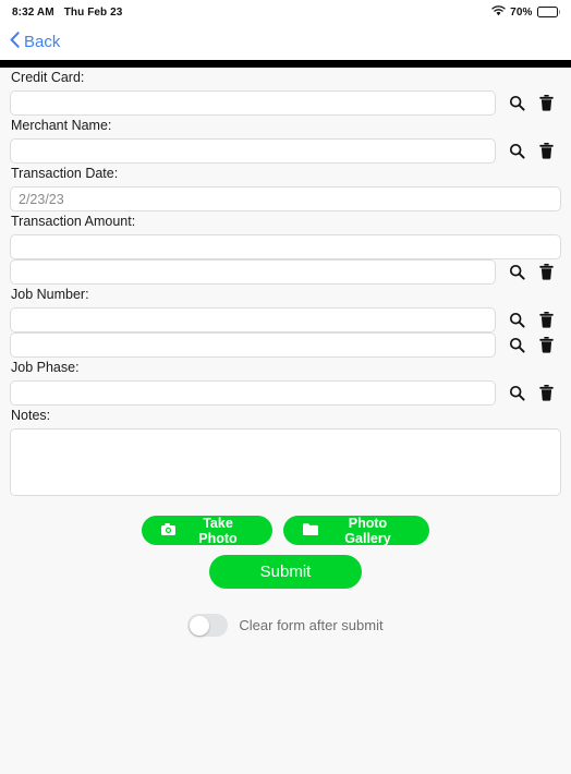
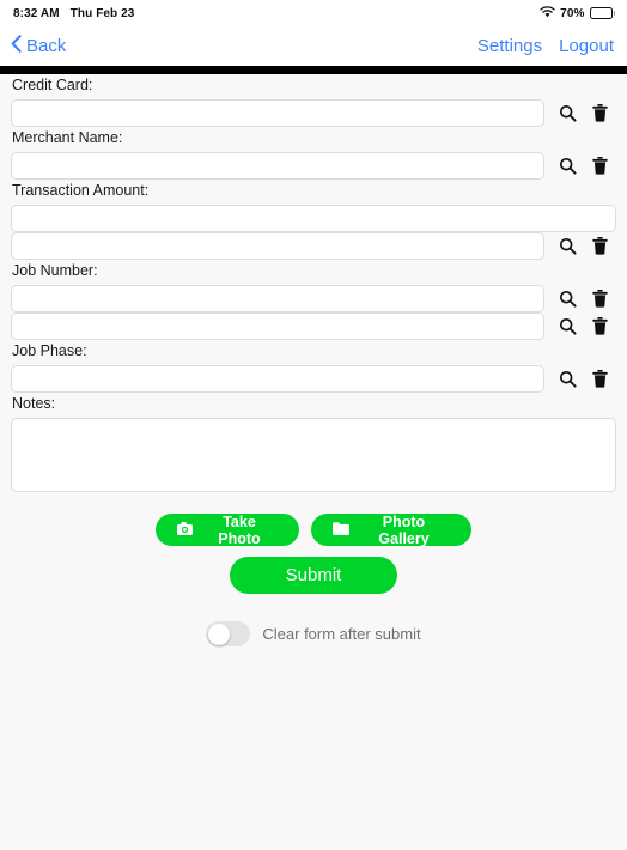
  8:32 AM
  Thu Feb 23
  70%
  Back
+ Settings
+ Logout
  Credit Card:
  Merchant Name:
- Transaction Date:
- 2/23/23
  Transaction Amount:
  Job Number:
  Job Phase:
  Notes:
  Take Photo
  Photo Gallery
  Submit
  Clear form after submit
